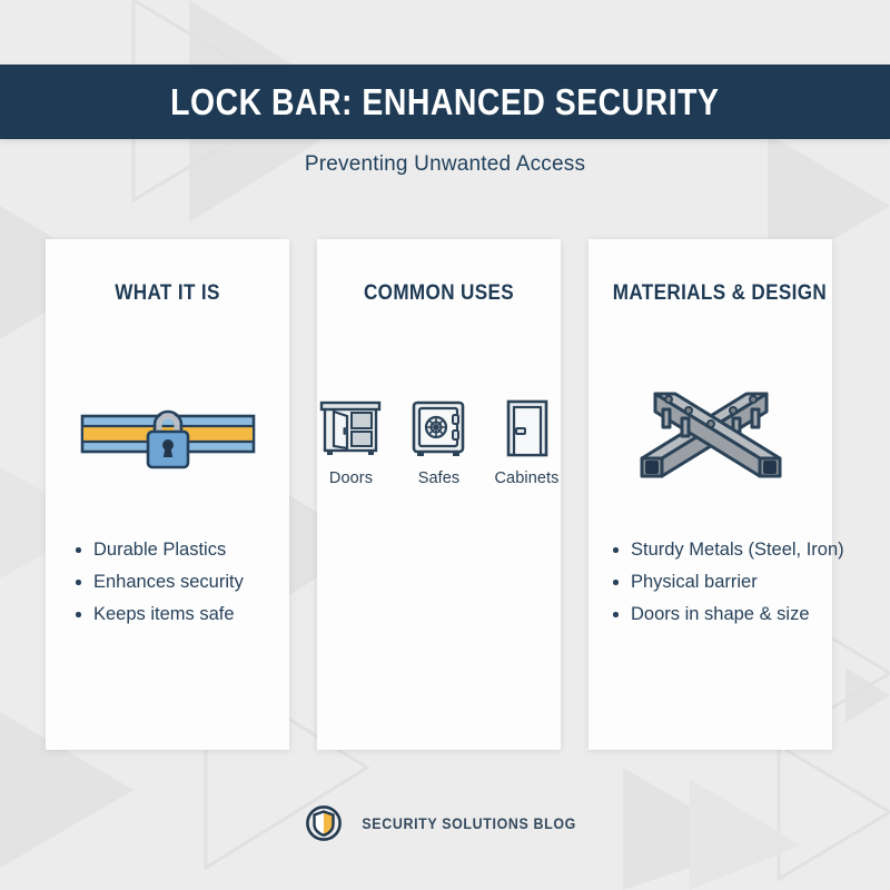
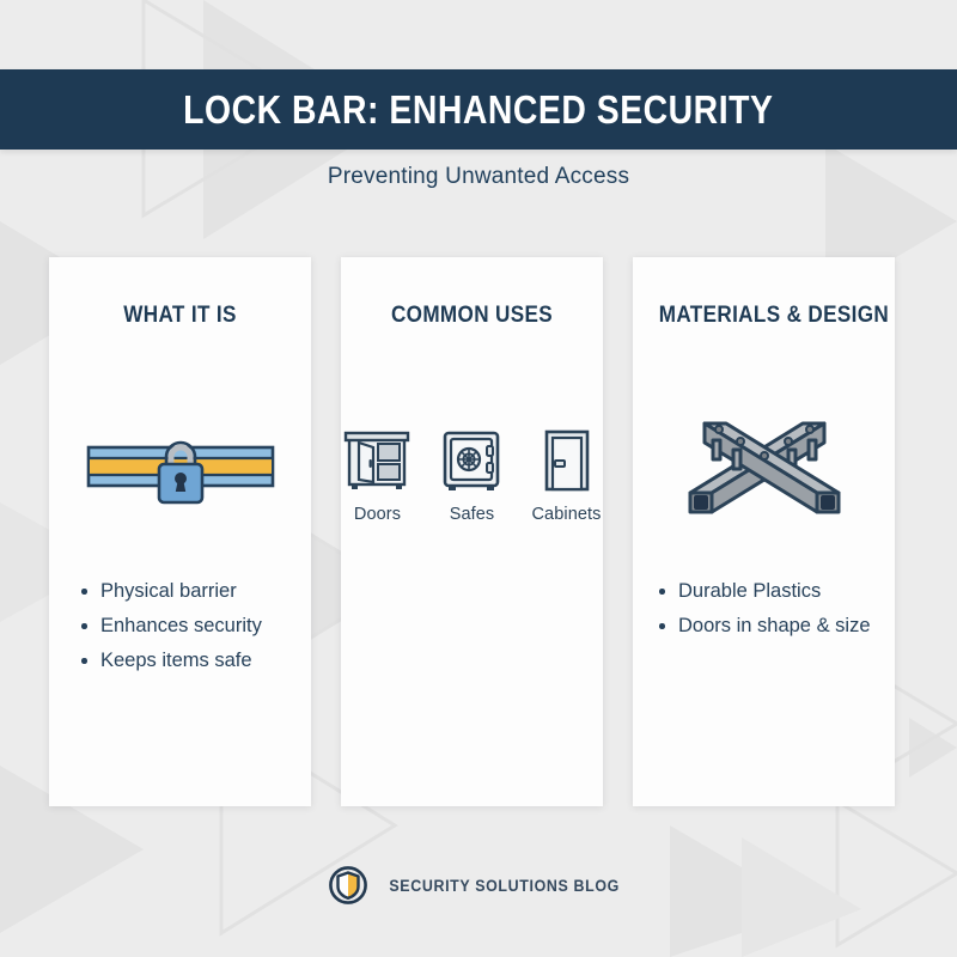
  LOCK BAR: ENHANCED SECURITY
  Preventing Unwanted Access
  WHAT IT IS
- Durable Plastics
+ Physical barrier
  Enhances security
  Keeps items safe
  COMMON USES
  Doors
  Safes
  Cabinets
  MATERIALS & DESIGN
- Sturdy Metals (Steel, Iron)
- Physical barrier
+ Durable Plastics
  Doors in shape & size
  SECURITY SOLUTIONS BLOG
